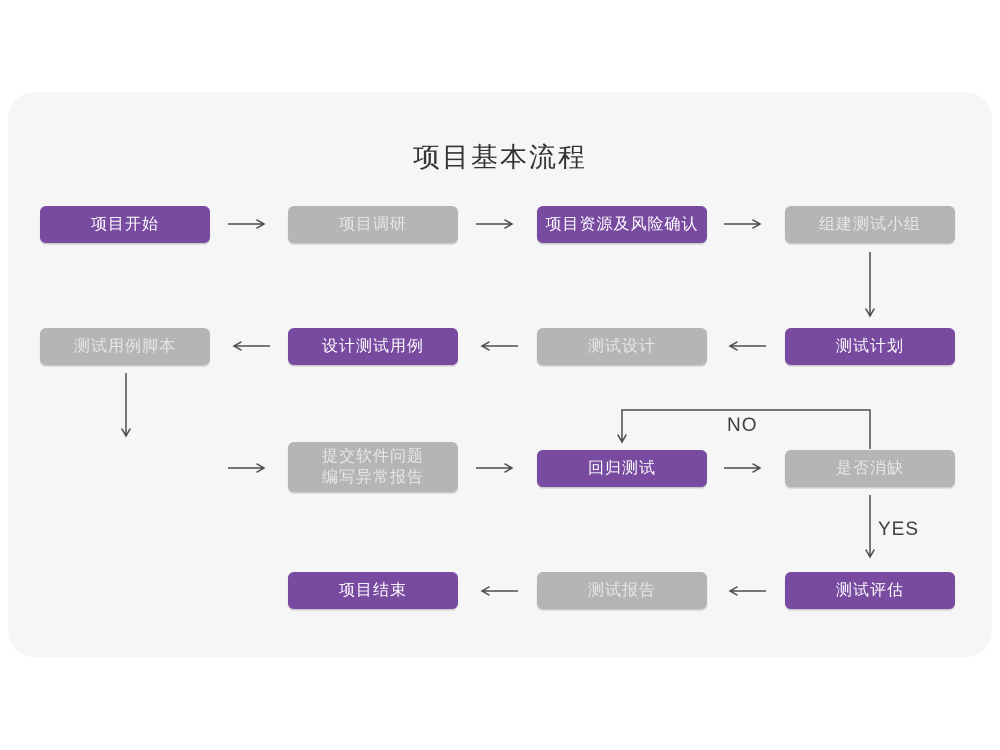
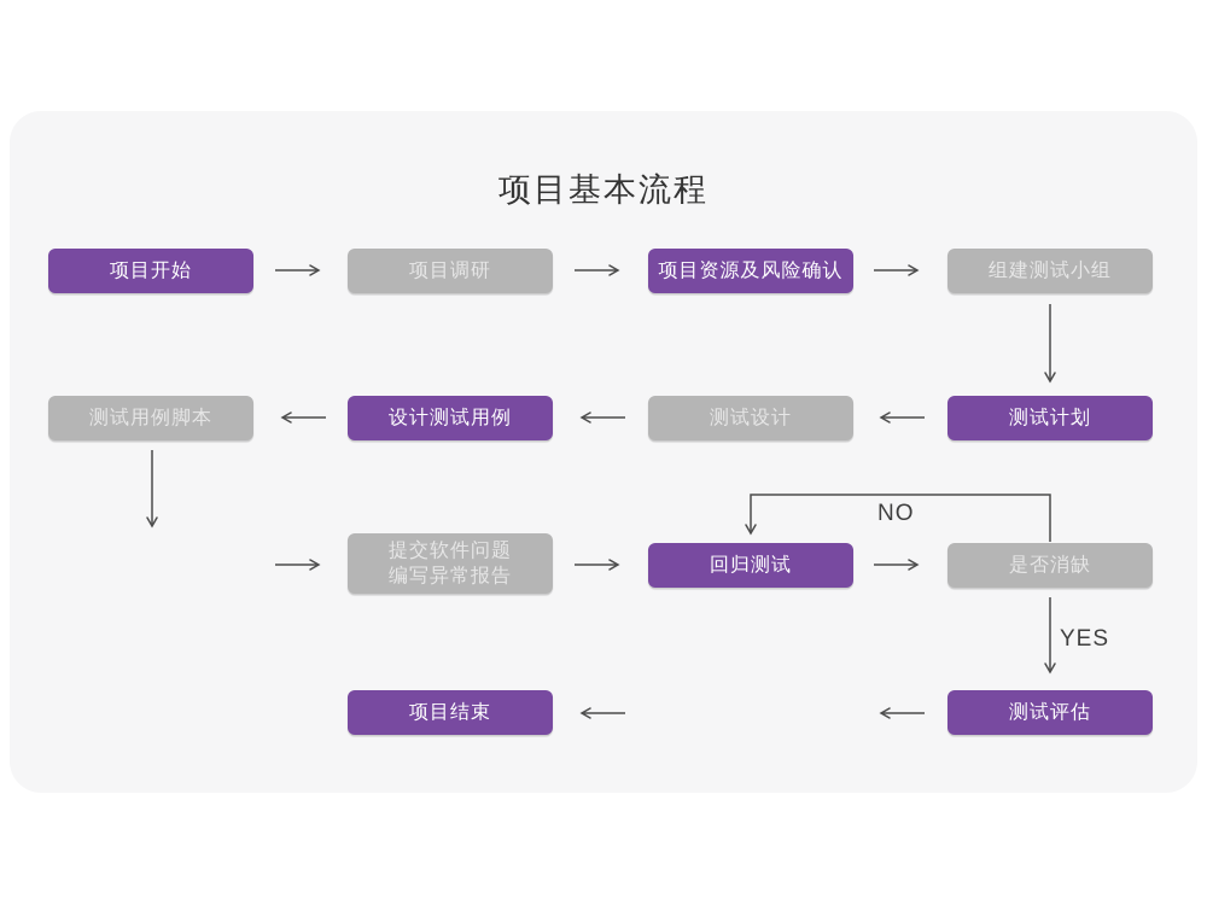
  项目基本流程
  项目开始
  项目调研
  项目资源及风险确认
  组建测试小组
  测试计划
  测试设计
  设计测试用例
  测试用例脚本
  提交软件问题
  编写异常报告
  回归测试
  是否消缺
  测试评估
- 测试报告
  项目结束
  NO
  YES
